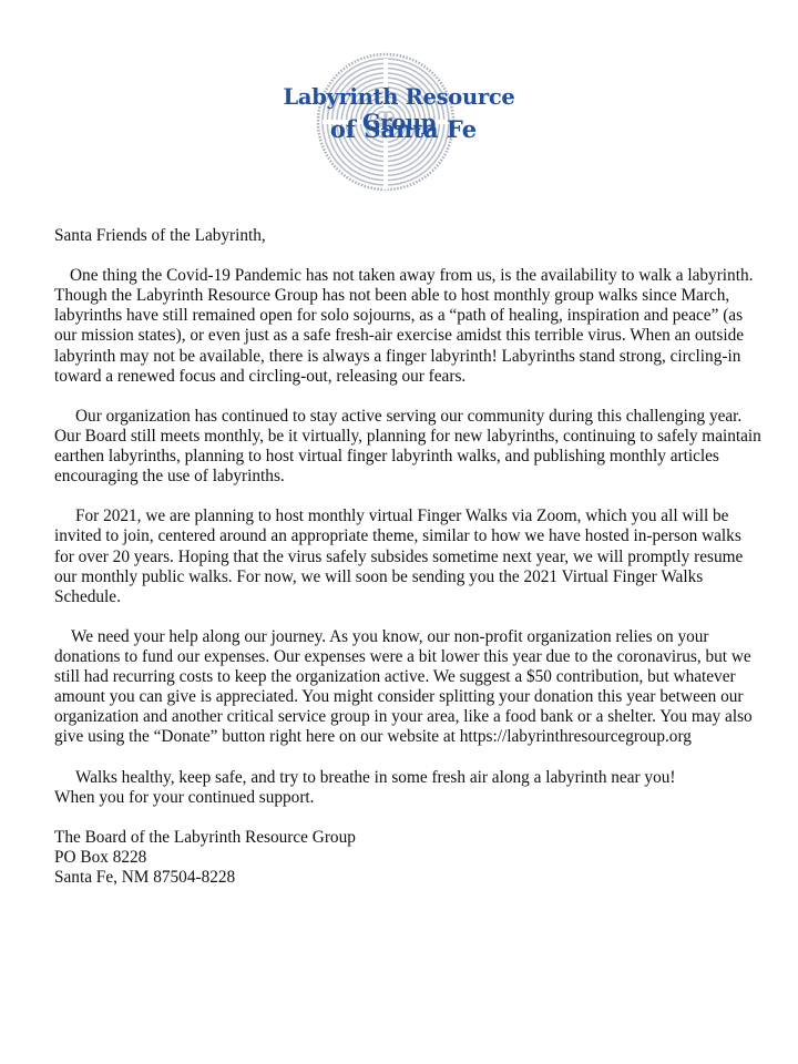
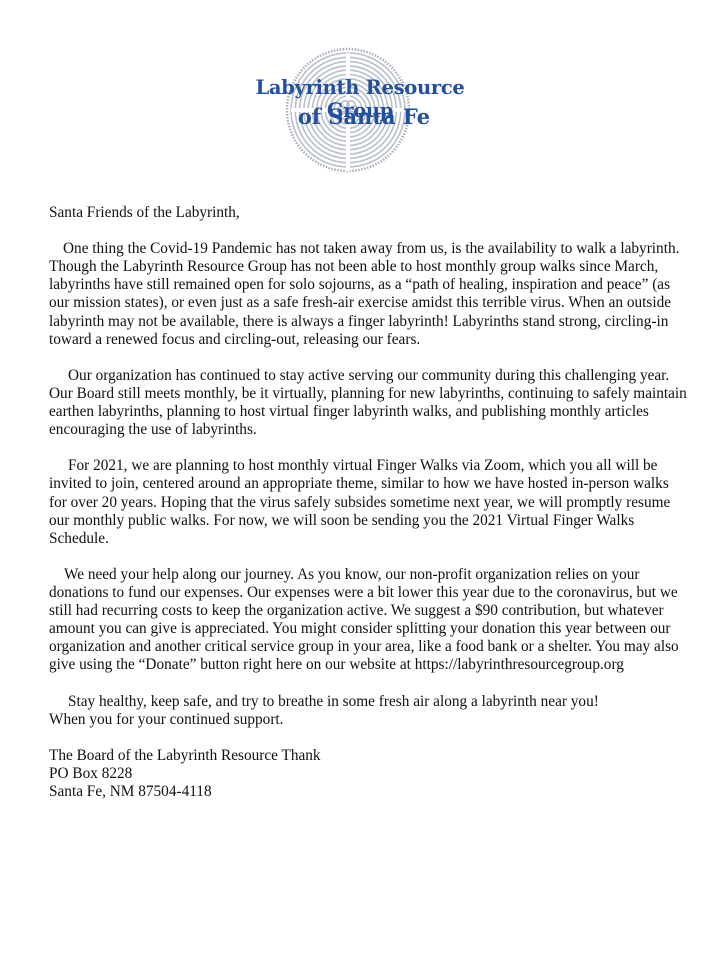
  Labyrinth Resource Group
  of Santa Fe
  Santa Friends of the Labyrinth,
  One thing the Covid-19 Pandemic has not taken away from us, is the availability to walk a labyrinth. Though the Labyrinth Resource Group has not been able to host monthly group walks since March, labyrinths have still remained open for solo sojourns, as a “path of healing, inspiration and peace” (as our mission states), or even just as a safe fresh-air exercise amidst this terrible virus. When an outside labyrinth may not be available, there is always a finger labyrinth! Labyrinths stand strong, circling-in toward a renewed focus and circling-out, releasing our fears.
  Our organization has continued to stay active serving our community during this challenging year. Our Board still meets monthly, be it virtually, planning for new labyrinths, continuing to safely maintain earthen labyrinths, planning to host virtual finger labyrinth walks, and publishing monthly articles encouraging the use of labyrinths.
  For 2021, we are planning to host monthly virtual Finger Walks via Zoom, which you all will be invited to join, centered around an appropriate theme, similar to how we have hosted in-person walks for over 20 years. Hoping that the virus safely subsides sometime next year, we will promptly resume our monthly public walks. For now, we will soon be sending you the 2021 Virtual Finger Walks Schedule.
- We need your help along our journey. As you know, our non-profit organization relies on your donations to fund our expenses. Our expenses were a bit lower this year due to the coronavirus, but we still had recurring costs to keep the organization active. We suggest a $50 contribution, but whatever amount you can give is appreciated. You might consider splitting your donation this year between our organization and another critical service group in your area, like a food bank or a shelter. You may also give using the “Donate” button right here on our website at https://labyrinthresourcegroup.org
+ We need your help along our journey. As you know, our non-profit organization relies on your donations to fund our expenses. Our expenses were a bit lower this year due to the coronavirus, but we still had recurring costs to keep the organization active. We suggest a $90 contribution, but whatever amount you can give is appreciated. You might consider splitting your donation this year between our organization and another critical service group in your area, like a food bank or a shelter. You may also give using the “Donate” button right here on our website at https://labyrinthresourcegroup.org
- Walks healthy, keep safe, and try to breathe in some fresh air along a labyrinth near you!
+ Stay healthy, keep safe, and try to breathe in some fresh air along a labyrinth near you!
  When you for your continued support.
- The Board of the Labyrinth Resource Group
+ The Board of the Labyrinth Resource Thank
  PO Box 8228
- Santa Fe, NM 87504-8228
+ Santa Fe, NM 87504-4118
